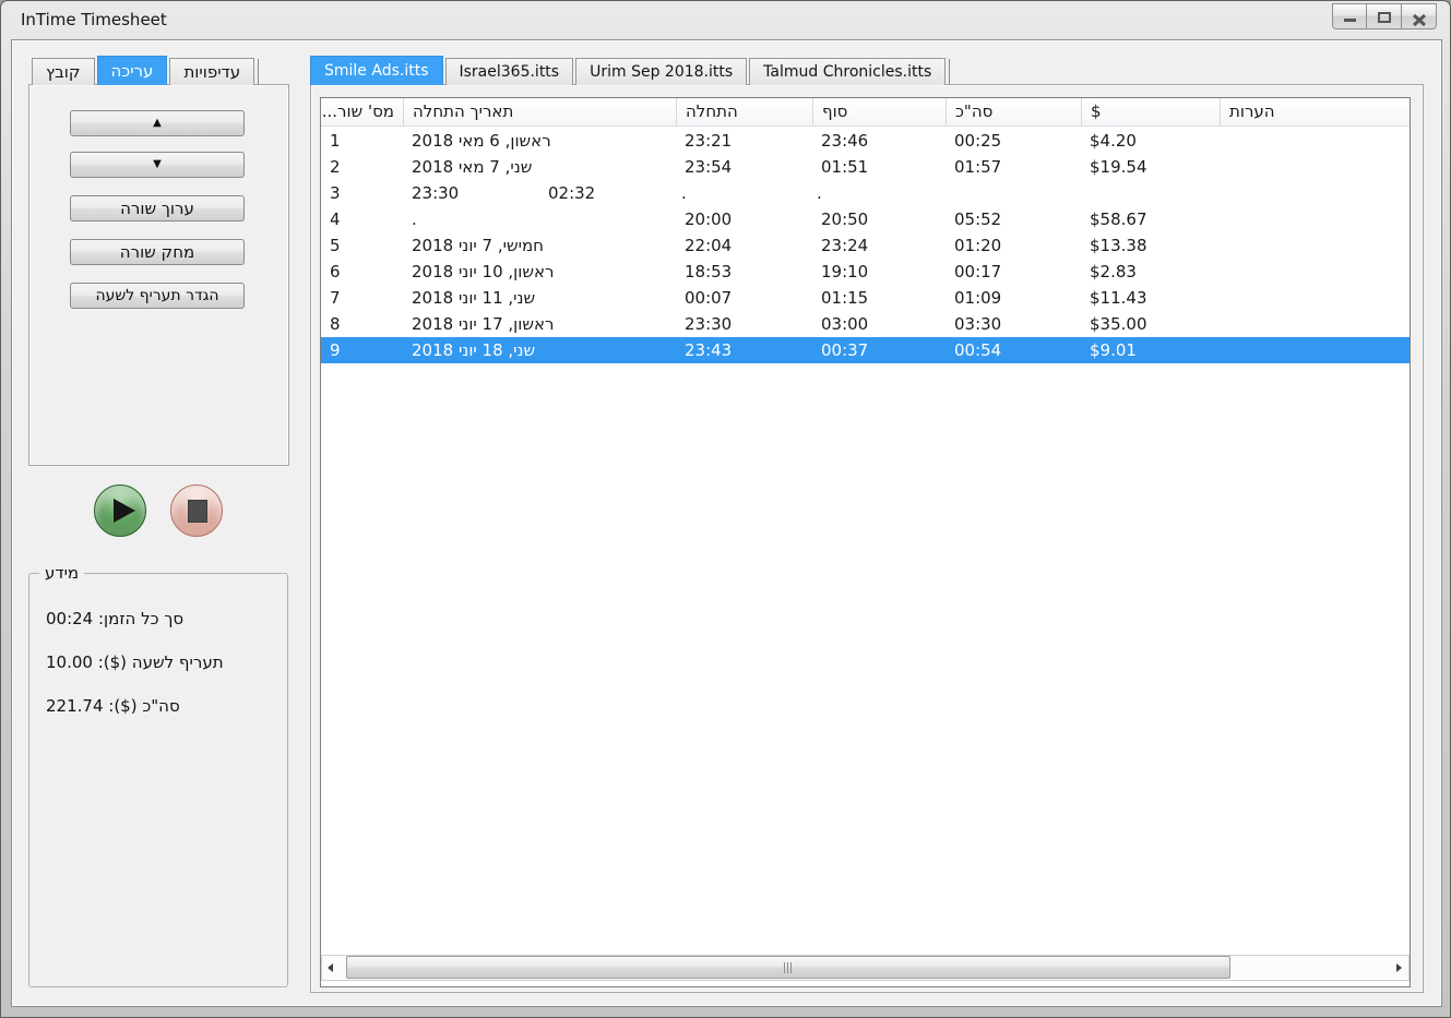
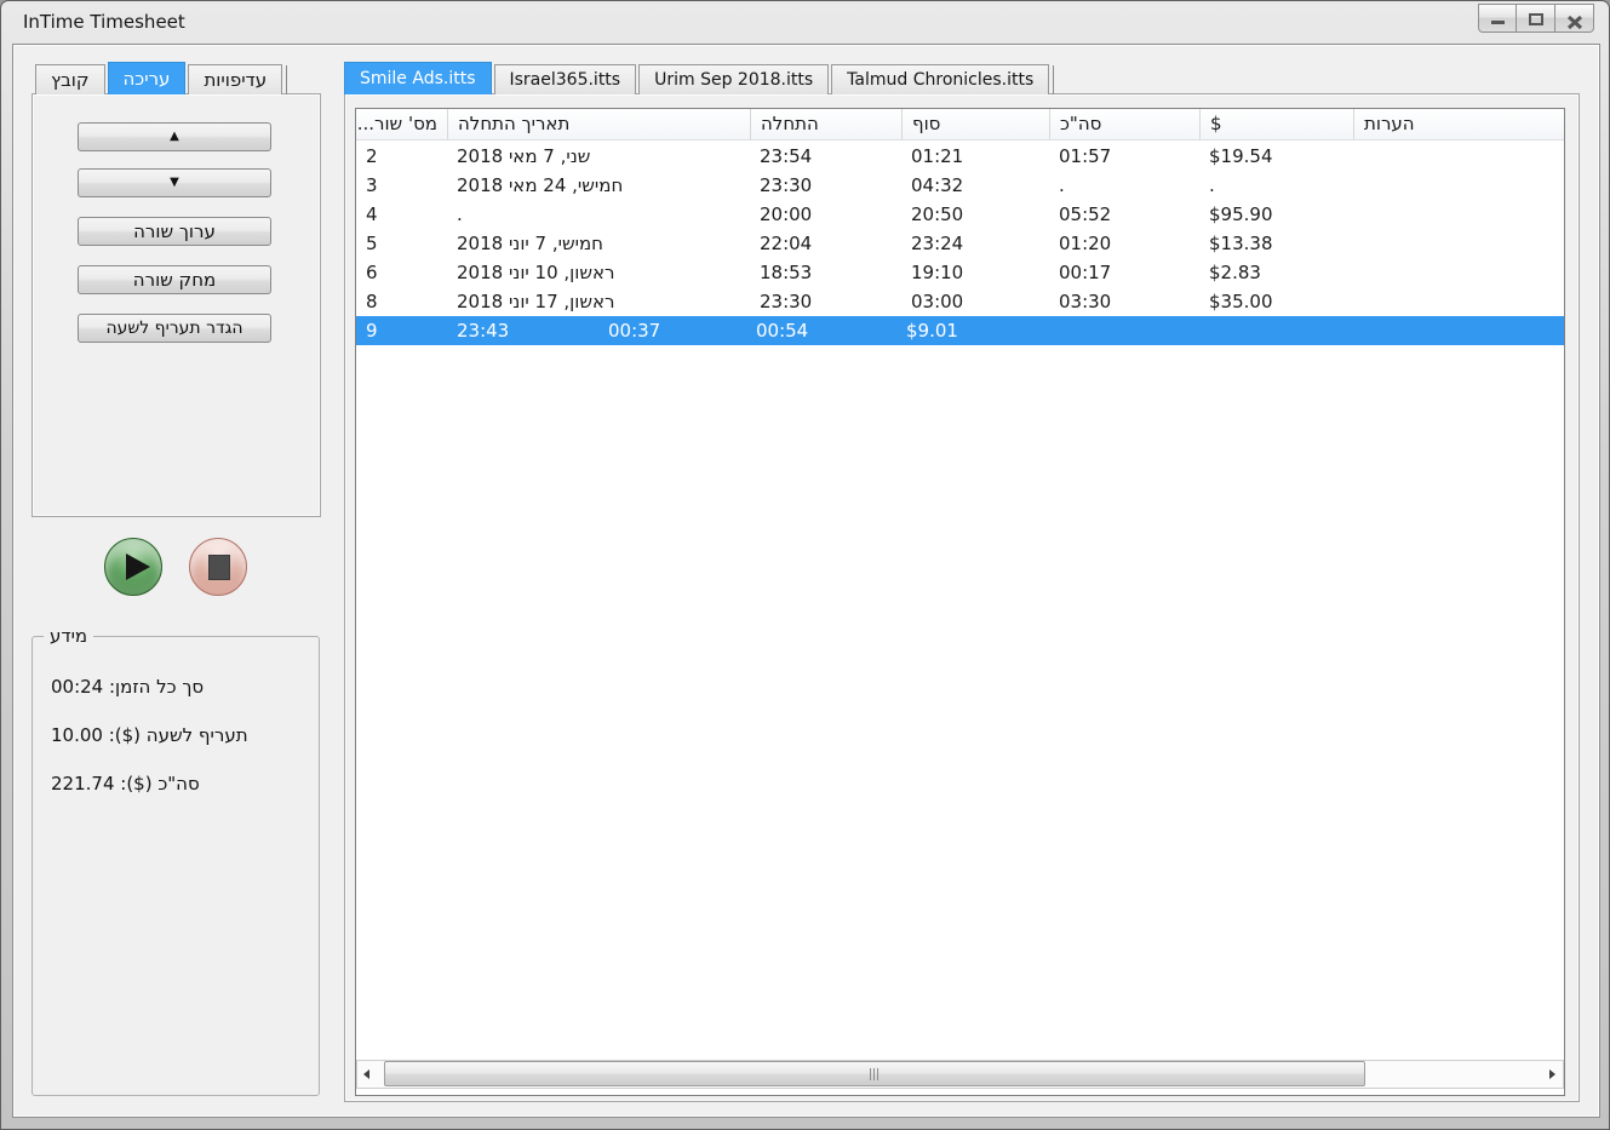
  InTime Timesheet
  קובץ
  עריכה
  עדיפויות
  ▲
  ▼
  ערוך שורה
  מחק שורה
  הגדר תעריף לשעה
  מידע
  סך כל הזמן: 00:24
  תעריף לשעה ($): 10.00
  סה"כ ($): 221.74
  Smile Ads.itts
  Israel365.itts
  Urim Sep 2018.itts
  Talmud Chronicles.itts
  מס' שור...
  תאריך התחלה
  התחלה
  סוף
  סה"כ
  $
  הערות
- 1
- ראשון, 6 מאי 2018
- 23:21
- 23:46
- 00:25
- $4.20
  2
  שני, 7 מאי 2018
  23:54
- 01:51
+ 01:21
  01:57
  $19.54
  3
+ חמישי, 24 מאי 2018
  23:30
- 02:32
+ 04:32
  .
  .
  4
  .
  20:00
  20:50
  05:52
- $58.67
+ $95.90
  5
  חמישי, 7 יוני 2018
  22:04
  23:24
  01:20
  $13.38
  6
  ראשון, 10 יוני 2018
  18:53
  19:10
  00:17
  $2.83
- 7
- שני, 11 יוני 2018
- 00:07
- 01:15
- 01:09
- $11.43
  8
  ראשון, 17 יוני 2018
  23:30
  03:00
  03:30
  $35.00
  9
- שני, 18 יוני 2018
  23:43
  00:37
  00:54
  $9.01
